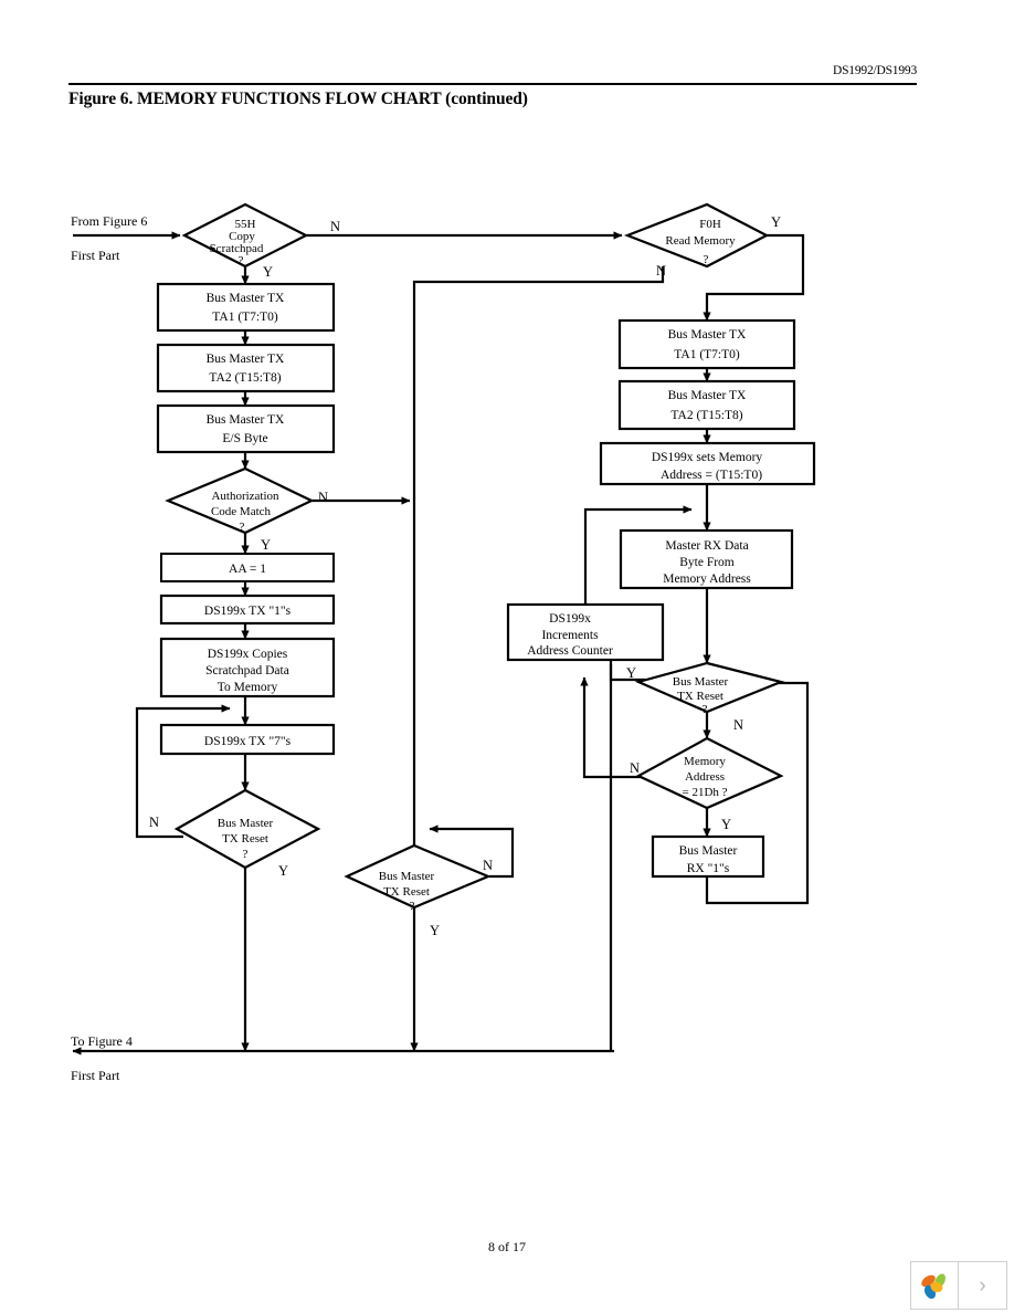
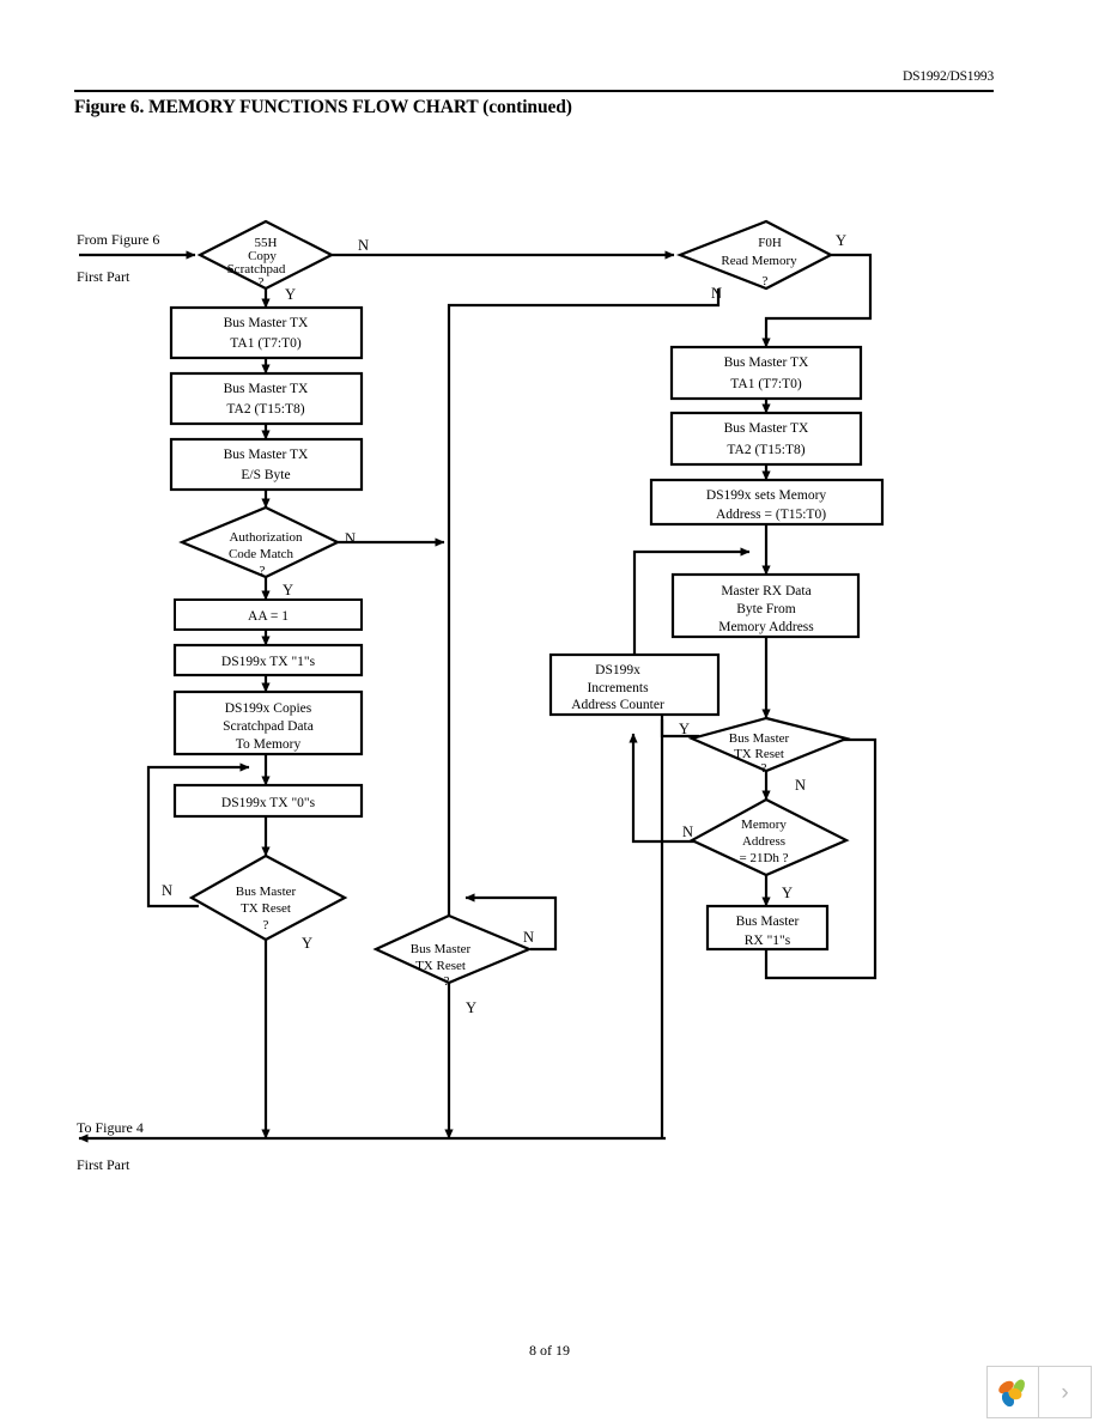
  DS1992/DS1993
  Figure 6. MEMORY FUNCTIONS FLOW CHART (continued)
  55H
  Copy
  Scratchpad
  ?
  F0H
  Read Memory
  ?
  Bus Master TX
  TA1 (T7:T0)
  Bus Master TX
  TA2 (T15:T8)
  Bus Master TX
  E/S Byte
  Authorization
  Code Match
  ?
  AA = 1
  DS199x TX "1"s
  DS199x Copies
  Scratchpad Data
  To Memory
- DS199x TX "7"s
+ DS199x TX "0"s
  Bus Master
  TX Reset
  ?
  Bus Master
  TX Reset
  ?
  Bus Master TX
  TA1 (T7:T0)
  Bus Master TX
  TA2 (T15:T8)
  DS199x sets Memory
  Address = (T15:T0)
  Master RX Data
  Byte From
  Memory Address
  DS199x
  Increments
  Address Counter
  Bus Master
  TX Reset
  ?
  Memory
  Address
  = 21Dh ?
  Bus Master
  RX "1"s
  N
  Y
  Y
  N
  N
  Y
  N
  Y
  N
  Y
  Y
  N
  N
  Y
  From Figure 6
  First Part
  To Figure 4
  First Part
- 8 of 17
+ 8 of 19
  ›
